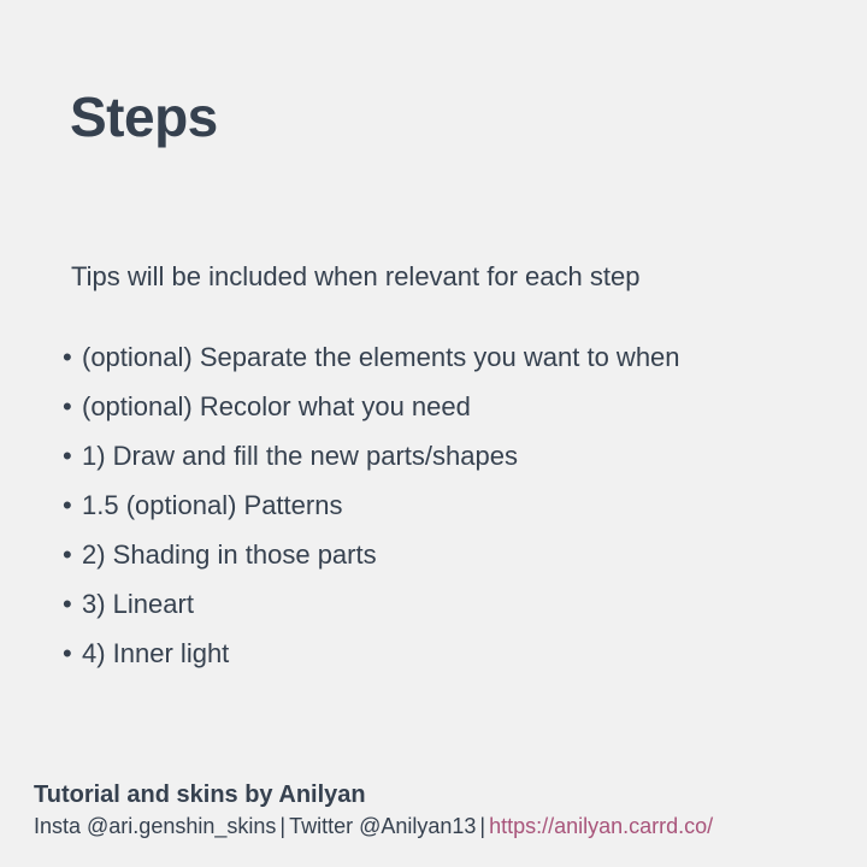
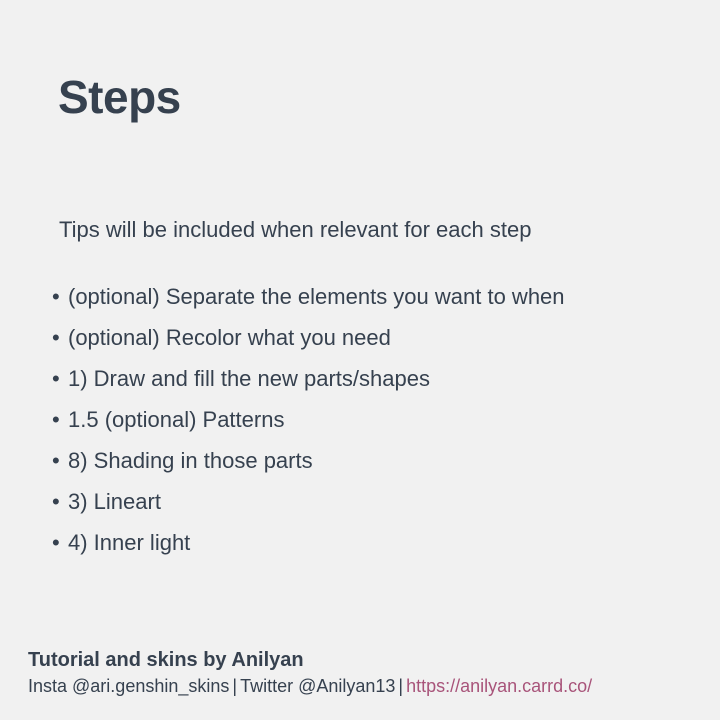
  Steps
  Tips will be included when relevant for each step
  •
  (optional) Separate the elements you want to when
  •
  (optional) Recolor what you need
  •
  1) Draw and fill the new parts/shapes
  •
  1.5 (optional) Patterns
  •
- 2) Shading in those parts
+ 8) Shading in those parts
  •
  3) Lineart
  •
  4) Inner light
  Tutorial and skins by Anilyan
  Insta @ari.genshin_skins | Twitter @Anilyan13 | https://anilyan.carrd.co/
